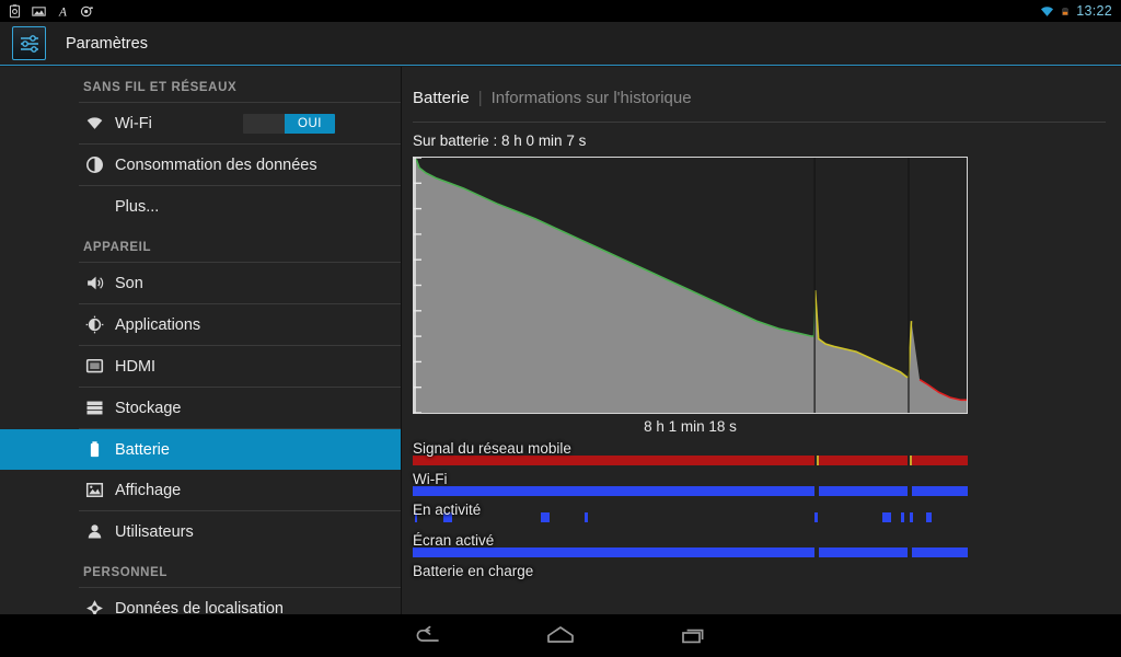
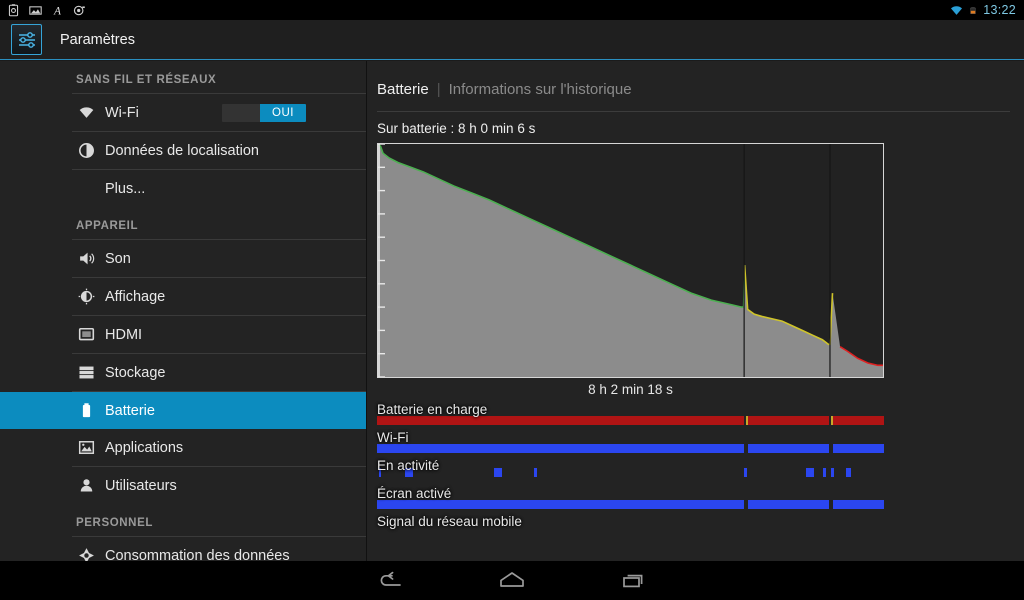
  A
  13:22
  Paramètres
  SANS FIL ET RÉSEAUX
  Wi-Fi
  OUI
- Consommation des données
+ Données de localisation
  Plus...
  APPAREIL
  Son
- Applications
+ Affichage
  HDMI
  Stockage
  Batterie
- Affichage
+ Applications
  Utilisateurs
  PERSONNEL
- Données de localisation
+ Consommation des données
  Batterie
  |
  Informations sur l'historique
- Sur batterie : 8 h 0 min 7 s
+ Sur batterie : 8 h 0 min 6 s
- 8 h 1 min 18 s
+ 8 h 2 min 18 s
- Signal du réseau mobile
+ Batterie en charge
  Wi-Fi
  En activité
  Écran activé
- Batterie en charge
+ Signal du réseau mobile
